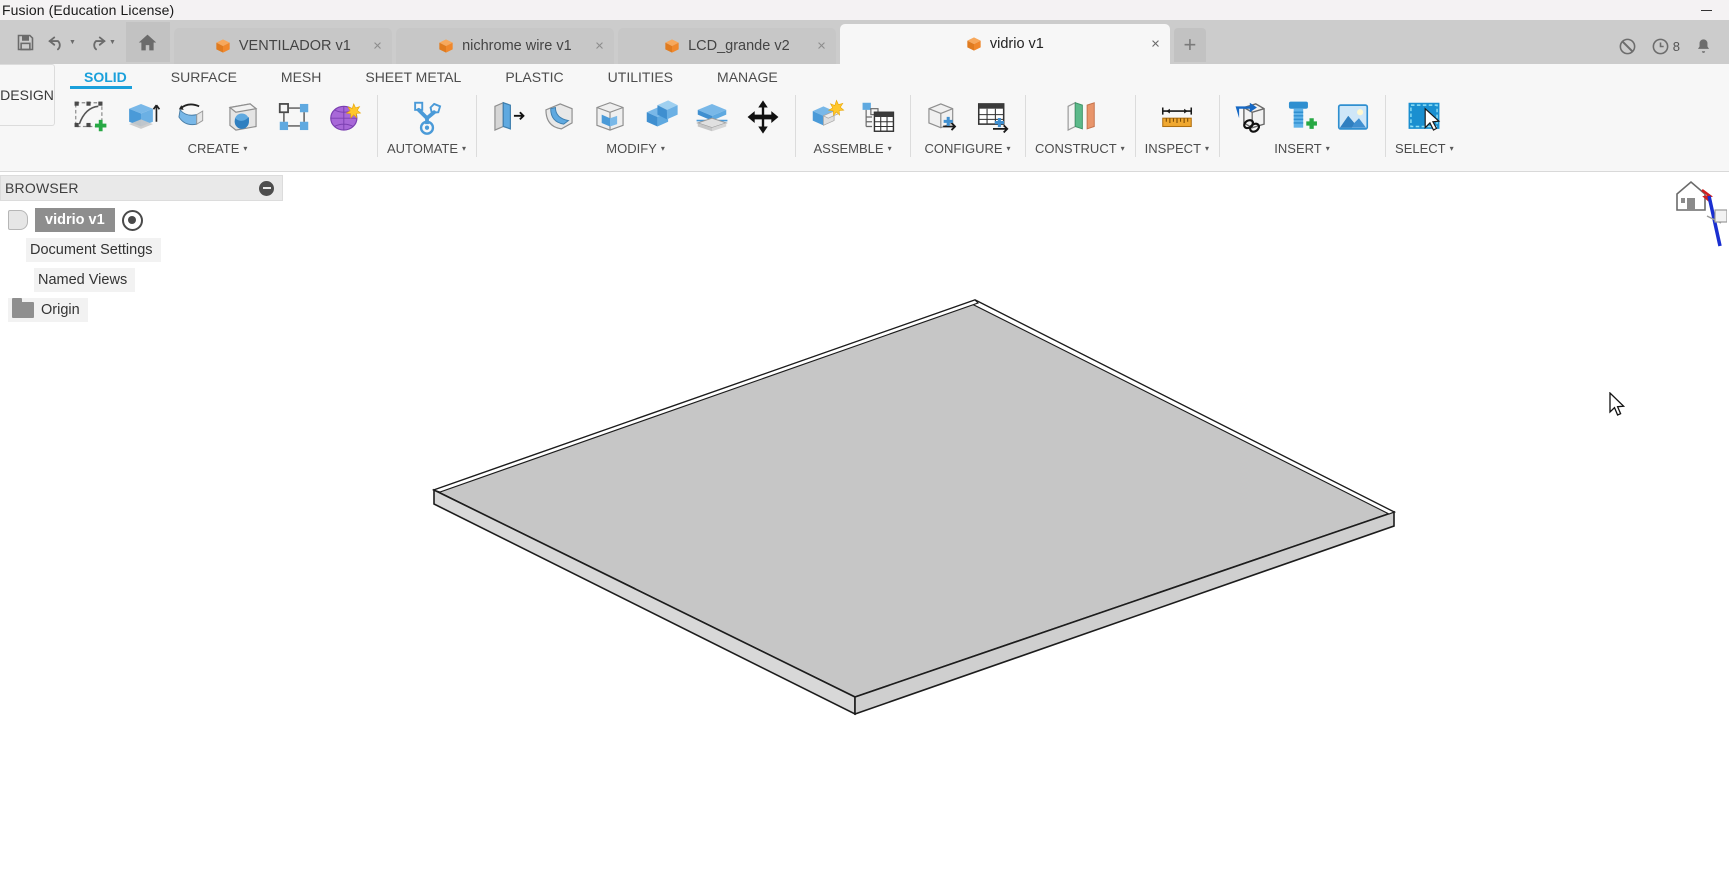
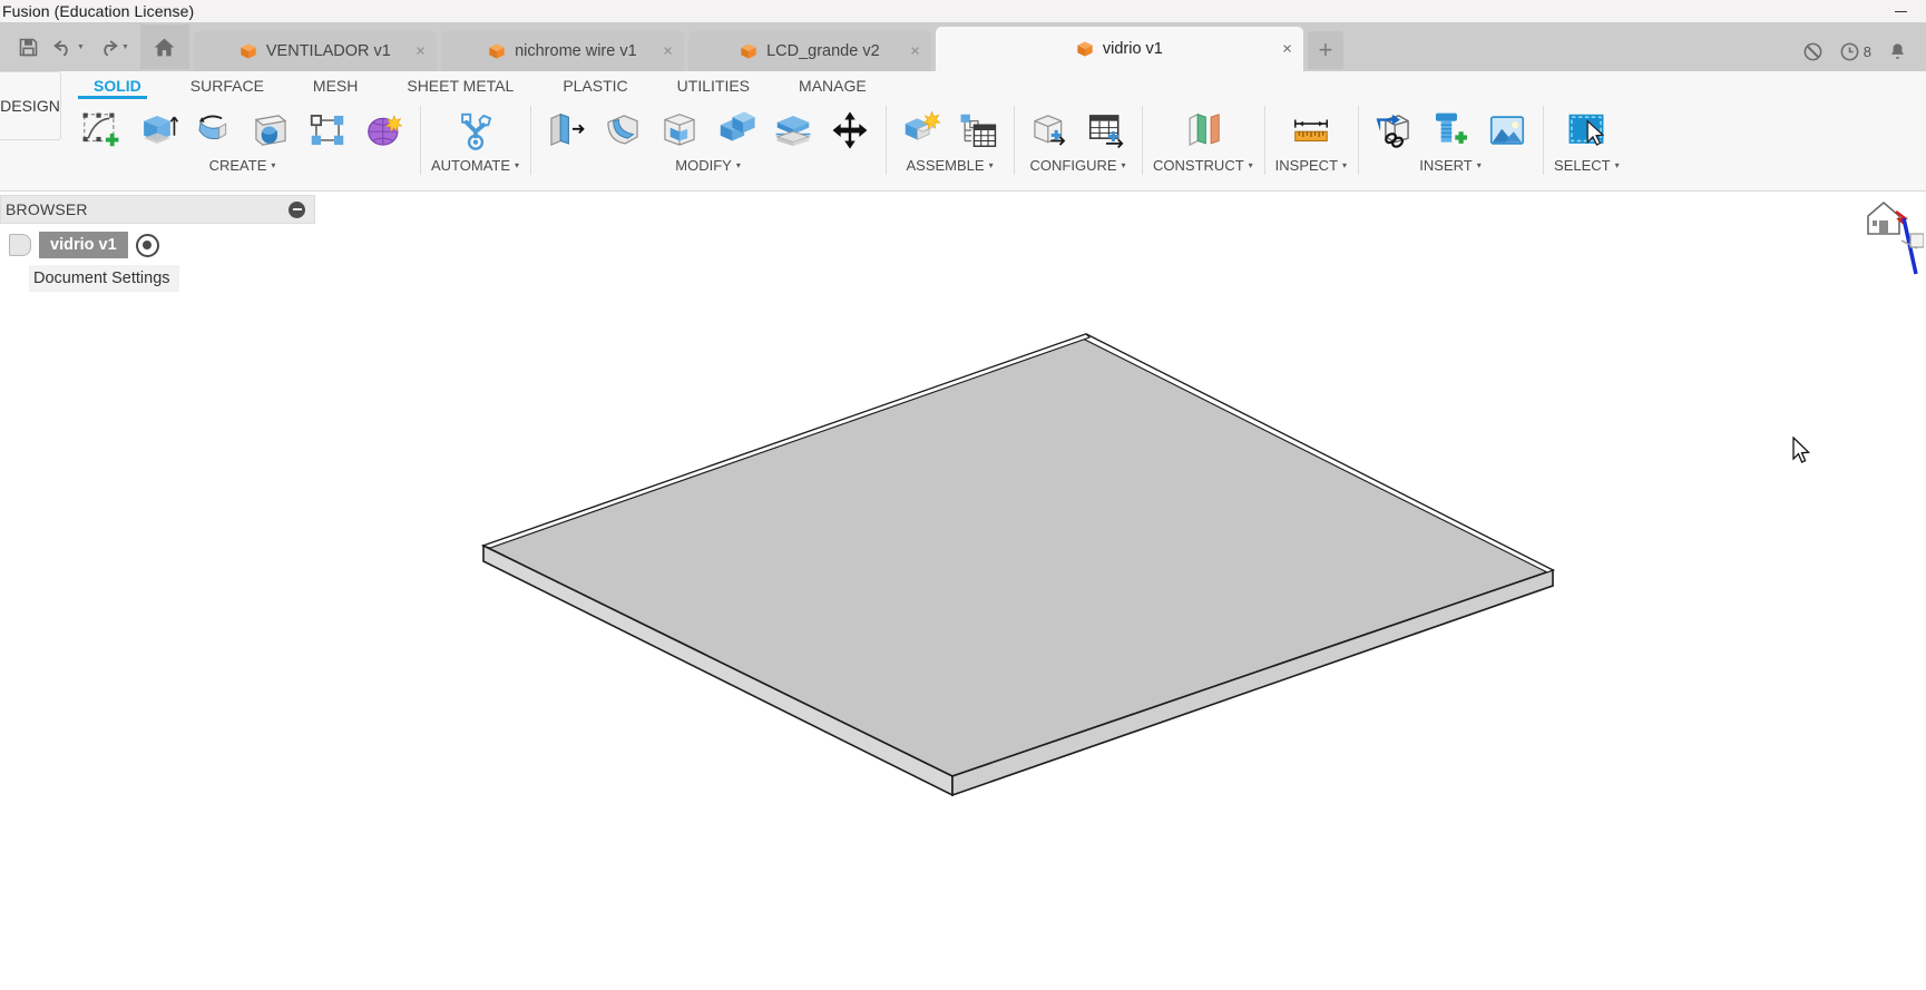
  Fusion (Education License)
  VENTILADOR v1
  ×
  nichrome wire v1
  ×
  LCD_grande v2
  ×
  vidrio v1
  ×
  +
  8
  DESIGN
  SOLID
  SURFACE
  MESH
  SHEET METAL
  PLASTIC
  UTILITIES
  MANAGE
  CREATE
  ▾
  AUTOMATE
  ▾
  MODIFY
  ▾
  ASSEMBLE
  ▾
  CONFIGURE
  ▾
  CONSTRUCT
  ▾
  INSPECT
  ▾
  INSERT
  ▾
  SELECT
  ▾
  BROWSER
  vidrio v1
  Document Settings
- Named Views
- Origin
